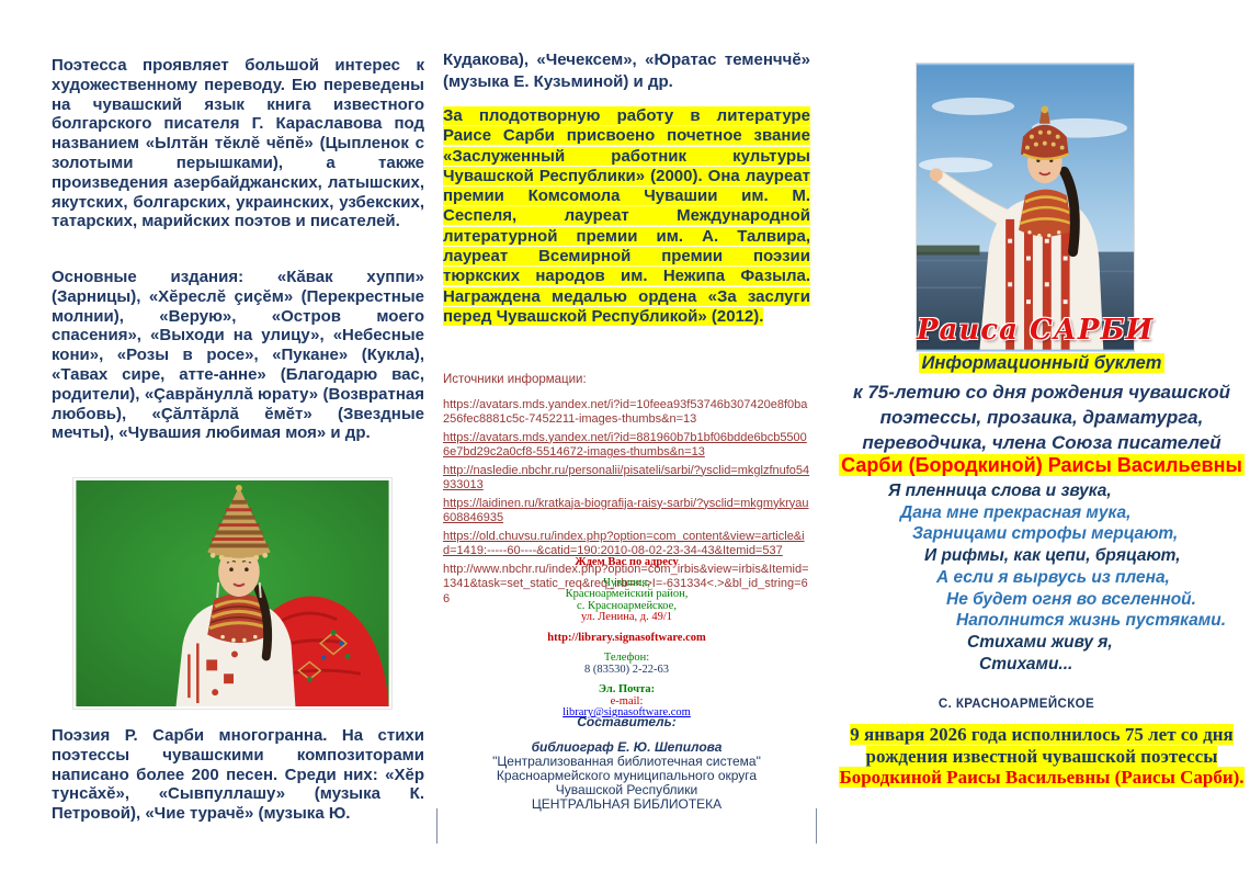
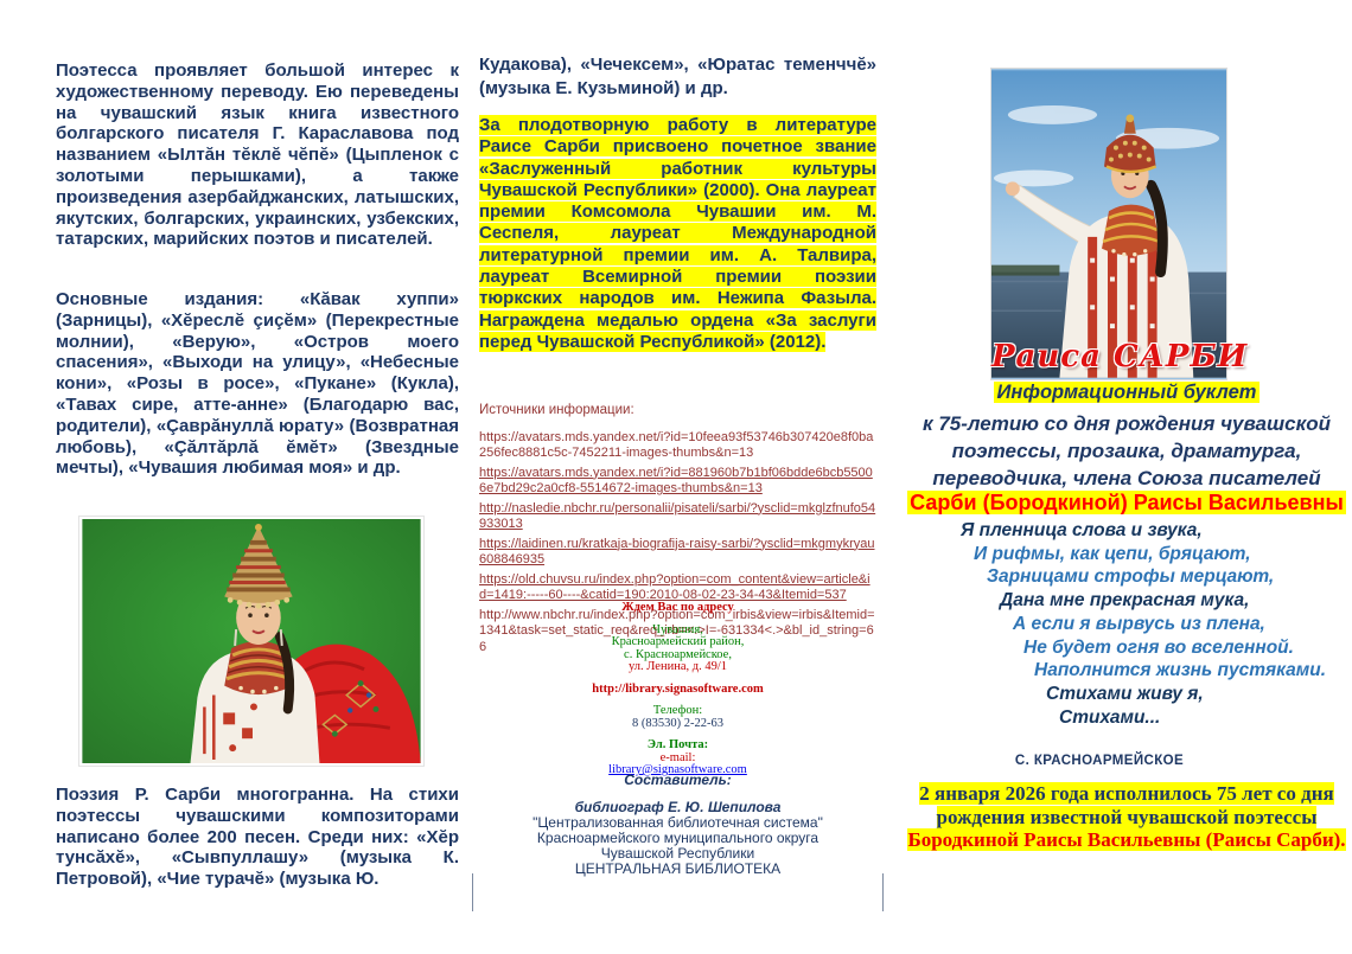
  Поэтесса проявляет большой интерес к художественному переводу. Ею переведены на чувашский язык книга известного болгарского писателя Г. Караславова под названием «Ылтăн тĕклĕ чĕпĕ» (Цыпленок с золотыми перышками), а также произведения азербайджанских, латышских, якутских, болгарских, украинских, узбекских, татарских, марийских поэтов и писателей.
  Основные издания: «Кăвак хуппи» (Зарницы), «Хĕреслĕ çиçĕм» (Перекрестные молнии), «Верую», «Остров моего спасения», «Выходи на улицу», «Небесные кони», «Розы в росе», «Пукане» (Кукла), «Тавах сире, атте-анне» (Благодарю вас, родители), «Çаврăнуллă юрату» (Возвратная любовь), «Çăлтăрлă ĕмĕт» (Звездные мечты), «Чувашия любимая моя» и др.
  Поэзия Р. Сарби многогранна. На стихи поэтессы чувашскими композиторами написано более 200 песен. Среди них: «Хĕр тунсăхĕ», «Сывпуллашу» (музыка К. Петровой), «Чие турачĕ» (музыка Ю.
  Кудакова), «Чечексем», «Юратас теменччĕ» (музыка Е. Кузьминой) и др.
  За плодотворную работу в литературе Раисе Сарби присвоено почетное звание «Заслуженный работник культуры Чувашской Республики» (2000). Она лауреат премии Комсомола Чувашии им. М. Сеспеля, лауреат Международной литературной премии им. А. Талвира, лауреат Всемирной премии поэзии тюркских народов им. Нежипа Фазыла. Награждена медалью ордена «За заслуги перед Чувашской Республикой» (2012).
  Источники информации:
  https://avatars.mds.yandex.net/i?id=10feea93f53746b307420e8f0ba256fec8881c5c-7452211-images-thumbs&n=13
  https://avatars.mds.yandex.net/i?id=881960b7b1bf06bdde6bcb55006e7bd29c2a0cf8-5514672-images-thumbs&n=13
  http://nasledie.nbchr.ru/personalii/pisateli/sarbi/?ysclid=mkglzfnufo54933013
  https://laidinen.ru/kratkaja-biografija-raisy-sarbi/?ysclid=mkgmykryau608846935
  https://old.chuvsu.ru/index.php?option=com_content&view=article&id=1419:-----60----&catid=190:2010-08-02-23-34-43&Itemid=537
  http://www.nbchr.ru/index.php?option=com_irbis&view=irbis&Itemid=1341&task=set_static_req&req_irb=<.>I=-631334<.>&bl_id_string=66
  Ждем Вас по адресу
  Чувашия,
  Красноармейский район,
  с. Красноармейское,
  ул. Ленина, д. 49/1
  http://library.signasoftware.com
  Телефон:
  8 (83530) 2-22-63
  Эл. Почта:
  e-mail:
  library@signasoftware.com
  Составитель:
  библиограф Е. Ю. Шепилова
  "Централизованная библиотечная система"
  Красноармейского муниципального округа
  Чувашской Республики
  ЦЕНТРАЛЬНАЯ БИБЛИОТЕКА
  Раиса САРБИ
  Информационный буклет
  к 75-летию со дня рождения чувашской поэтессы, прозаика, драматурга, переводчика, члена Союза писателей
  Сарби (Бородкиной) Раисы Васильевны
  Я пленница слова и звука,
- Дана мне прекрасная мука,
+ И рифмы, как цепи, бряцают,
  Зарницами строфы мерцают,
- И рифмы, как цепи, бряцают,
+ Дана мне прекрасная мука,
  А если я вырвусь из плена,
  Не будет огня во вселенной.
  Наполнится жизнь пустяками.
  Стихами живу я,
  Стихами...
  С. КРАСНОАРМЕЙСКОЕ
- 9 января 2026 года исполнилось 75 лет со дня рождения известной чувашской поэтессы Бородкиной Раисы Васильевны (Раисы Сарби).
+ 2 января 2026 года исполнилось 75 лет со дня рождения известной чувашской поэтессы Бородкиной Раисы Васильевны (Раисы Сарби).
